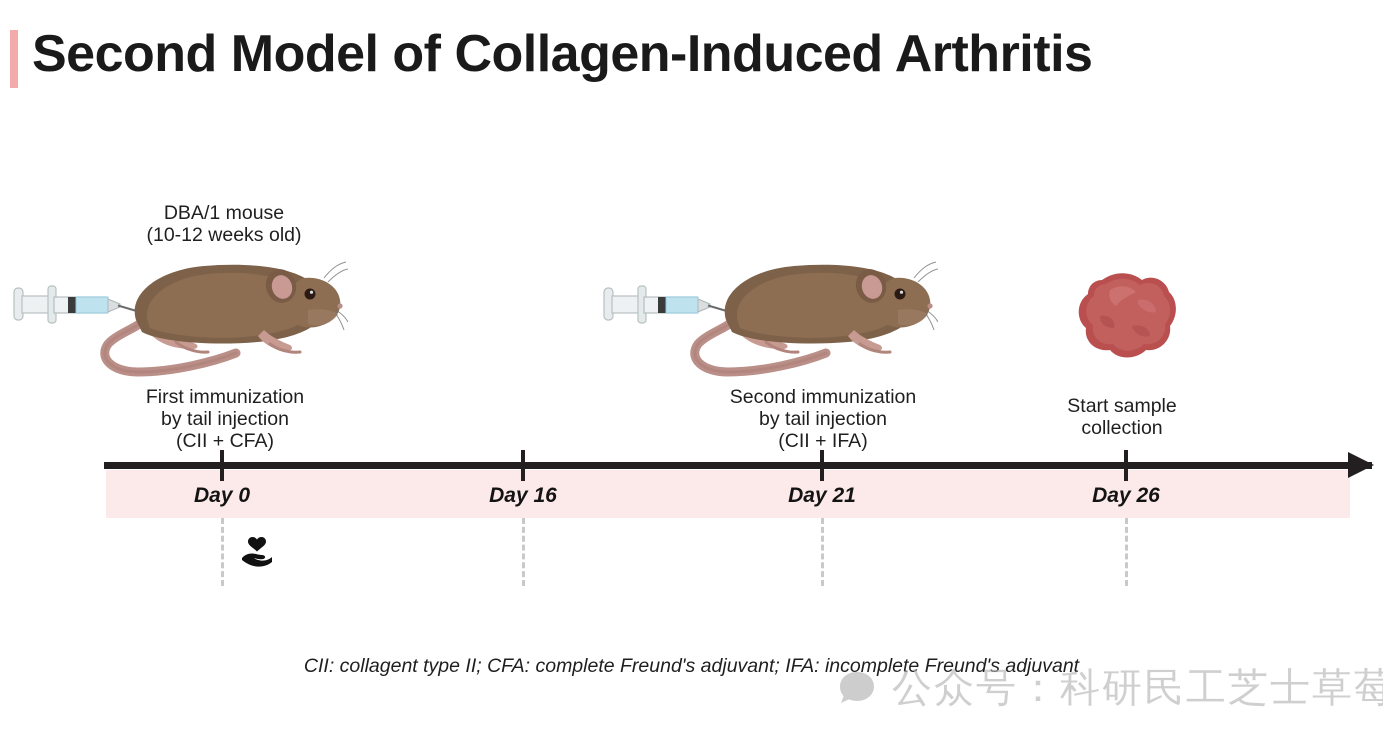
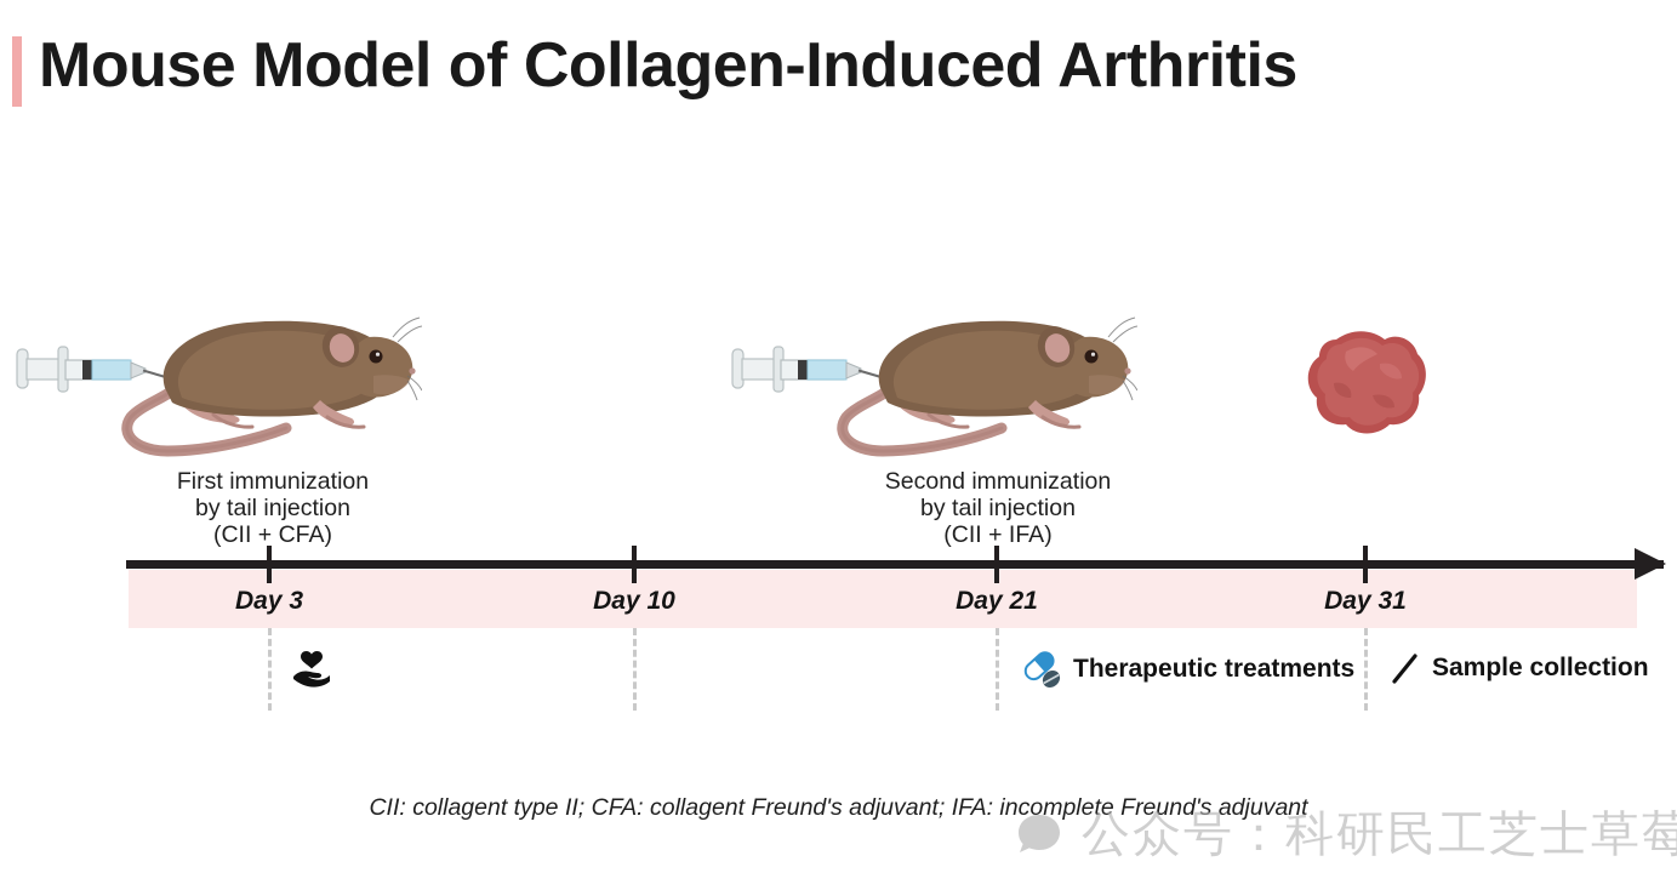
- Second Model of Collagen-Induced Arthritis
+ Mouse Model of Collagen-Induced Arthritis
- DBA/1 mouse
- (10-12 weeks old)
  First immunization
  by tail injection
  (CII + CFA)
  Second immunization
  by tail injection
  (CII + IFA)
- Start sample
- collection
- Day 0
+ Day 3
- Day 16
+ Day 10
  Day 21
- Day 26
+ Day 31
+ Therapeutic treatments
+ Sample collection
- CII: collagent type II; CFA: complete Freund's adjuvant; IFA: incomplete Freund's adjuvant
+ CII: collagent type II; CFA: collagent Freund's adjuvant; IFA: incomplete Freund's adjuvant
  公众号：科研民工芝士草莓
